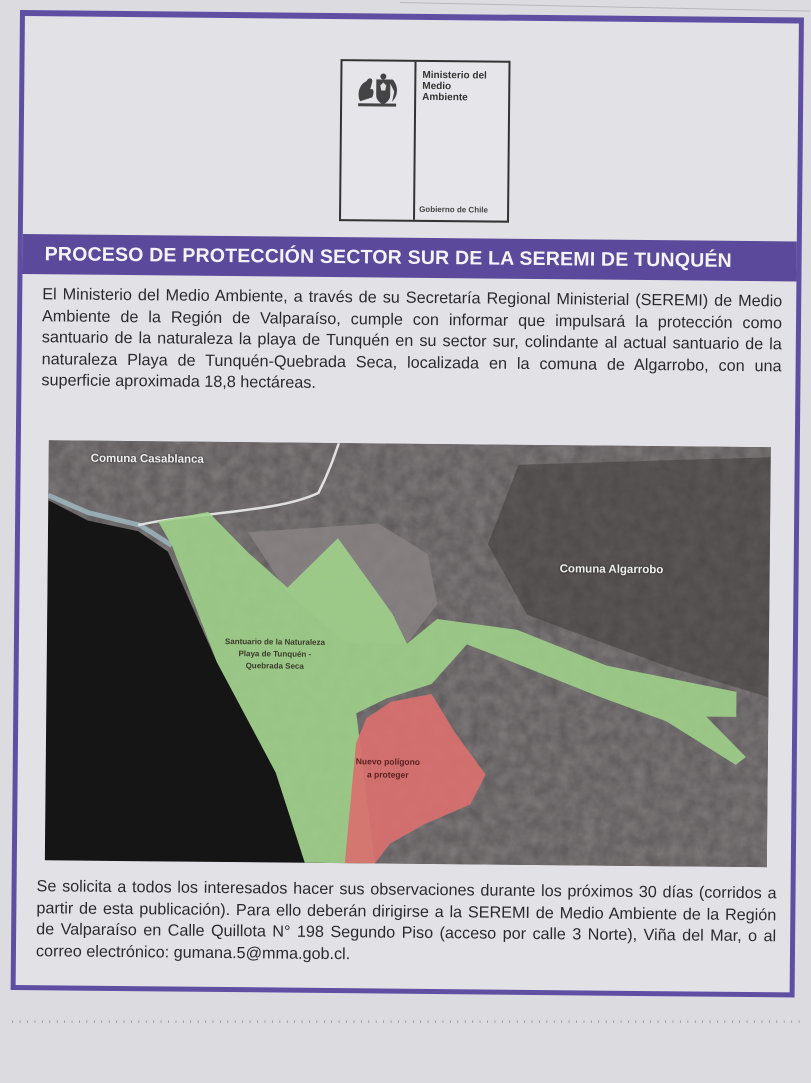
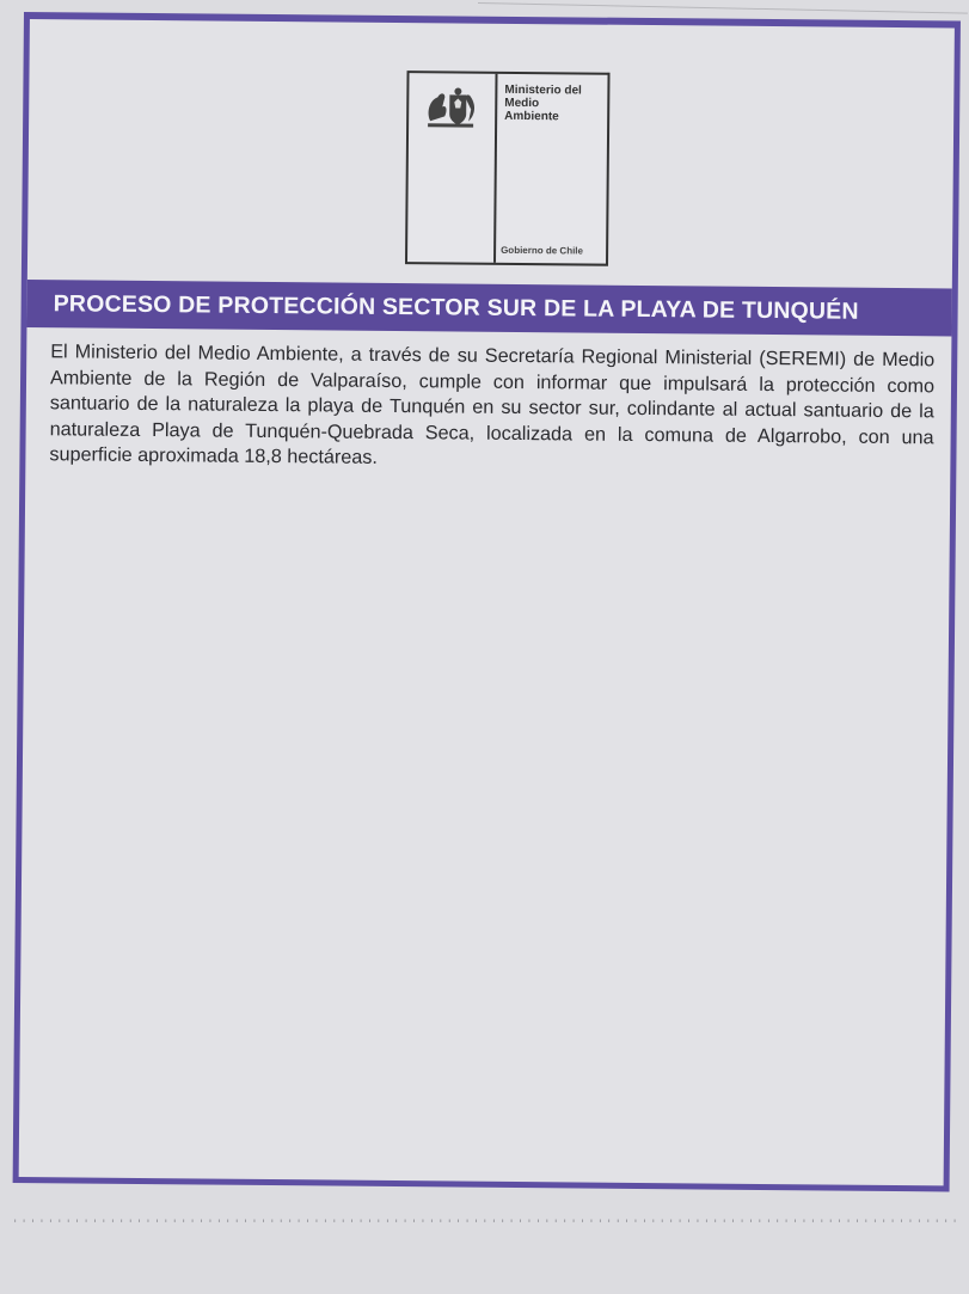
  Ministerio del
  Medio
  Ambiente
  Gobierno de Chile
- PROCESO DE PROTECCIÓN SECTOR SUR DE LA SEREMI DE TUNQUÉN
+ PROCESO DE PROTECCIÓN SECTOR SUR DE LA PLAYA DE TUNQUÉN
  El Ministerio del Medio Ambiente, a través de su Secretaría Regional Ministerial (SEREMI) de Medio Ambiente de la Región de Valparaíso, cumple con informar que impulsará la protección como santuario de la naturaleza la playa de Tunquén en su sector sur, colindante al actual santuario de la naturaleza Playa de Tunquén-Quebrada Seca, localizada en la comuna de Algarrobo, con una superficie aproximada 18,8 hectáreas.
- Comuna Casablanca
- Comuna Algarrobo
- Santuario de la Naturaleza
- Playa de Tunquén -
- Quebrada Seca
- Nuevo polígono
- a proteger
- Se solicita a todos los interesados hacer sus observaciones durante los próximos 30 días (corridos a partir de esta publicación). Para ello deberán dirigirse a la SEREMI de Medio Ambiente de la Región de Valparaíso en Calle Quillota N° 198 Segundo Piso (acceso por calle 3 Norte), Viña del Mar, o al correo electrónico: gumana.5@mma.gob.cl.
  ''''''''''''''''''''''''''''''''''''''''''''''''''''''''''''''''''''''''''''''''''''''''''''''''''''''''''
